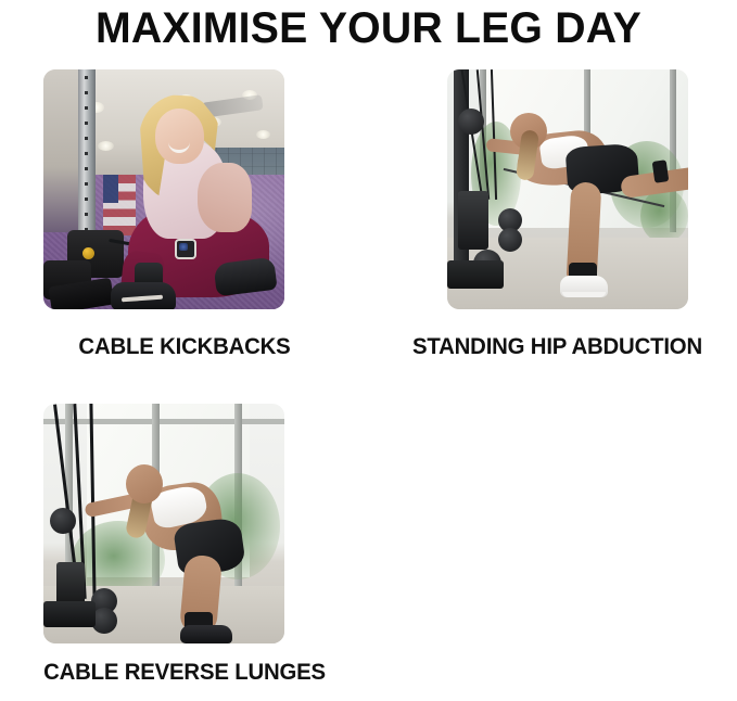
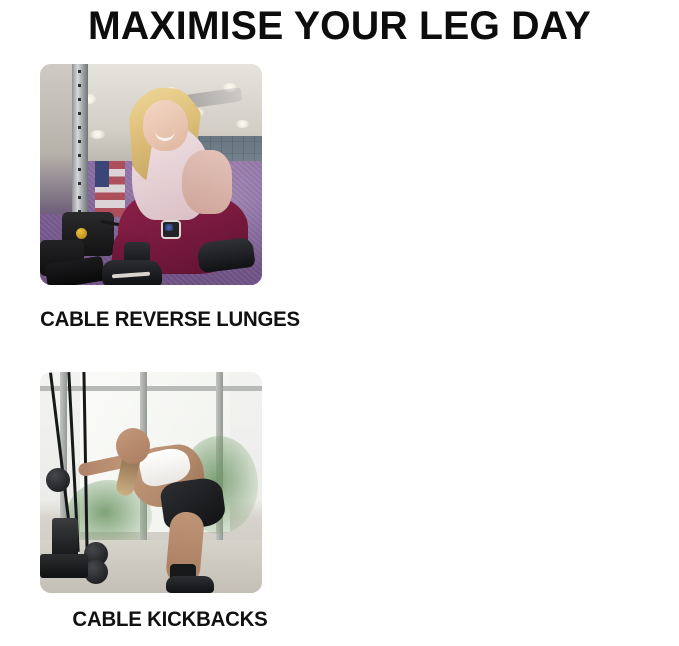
  MAXIMISE YOUR LEG DAY
- CABLE KICKBACKS
+ CABLE REVERSE LUNGES
- STANDING HIP ABDUCTION
- CABLE REVERSE LUNGES
+ CABLE KICKBACKS
